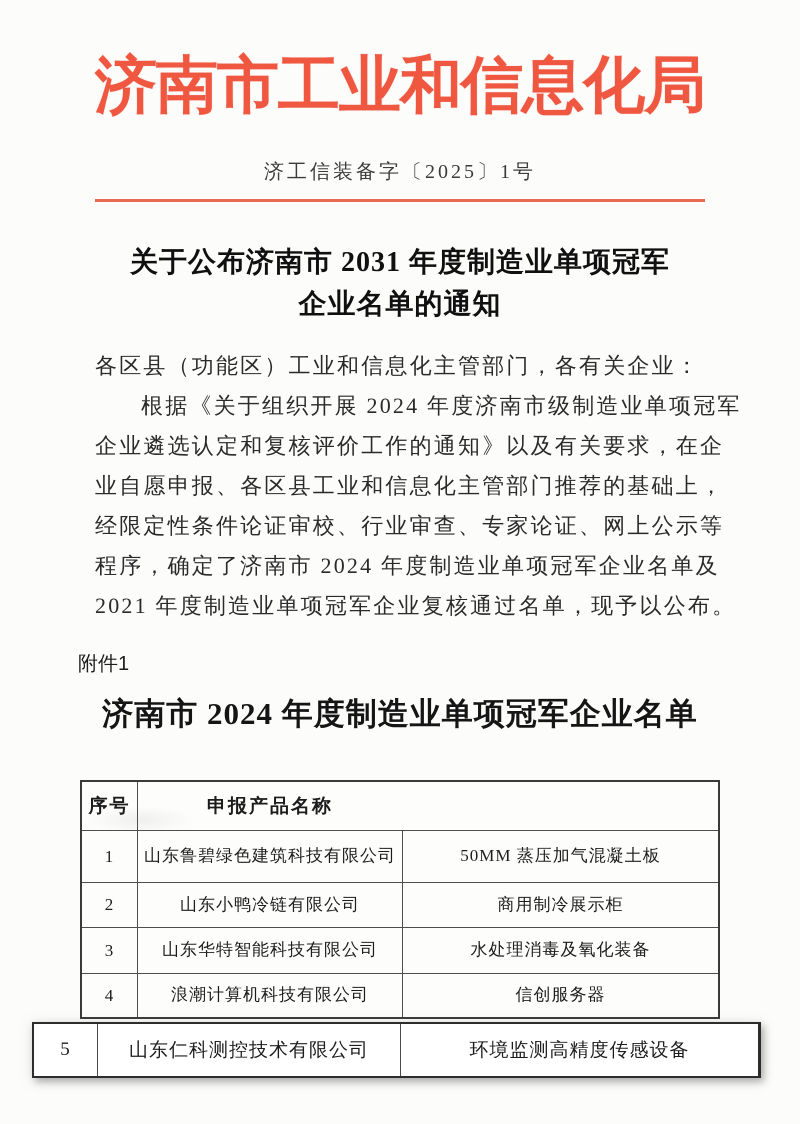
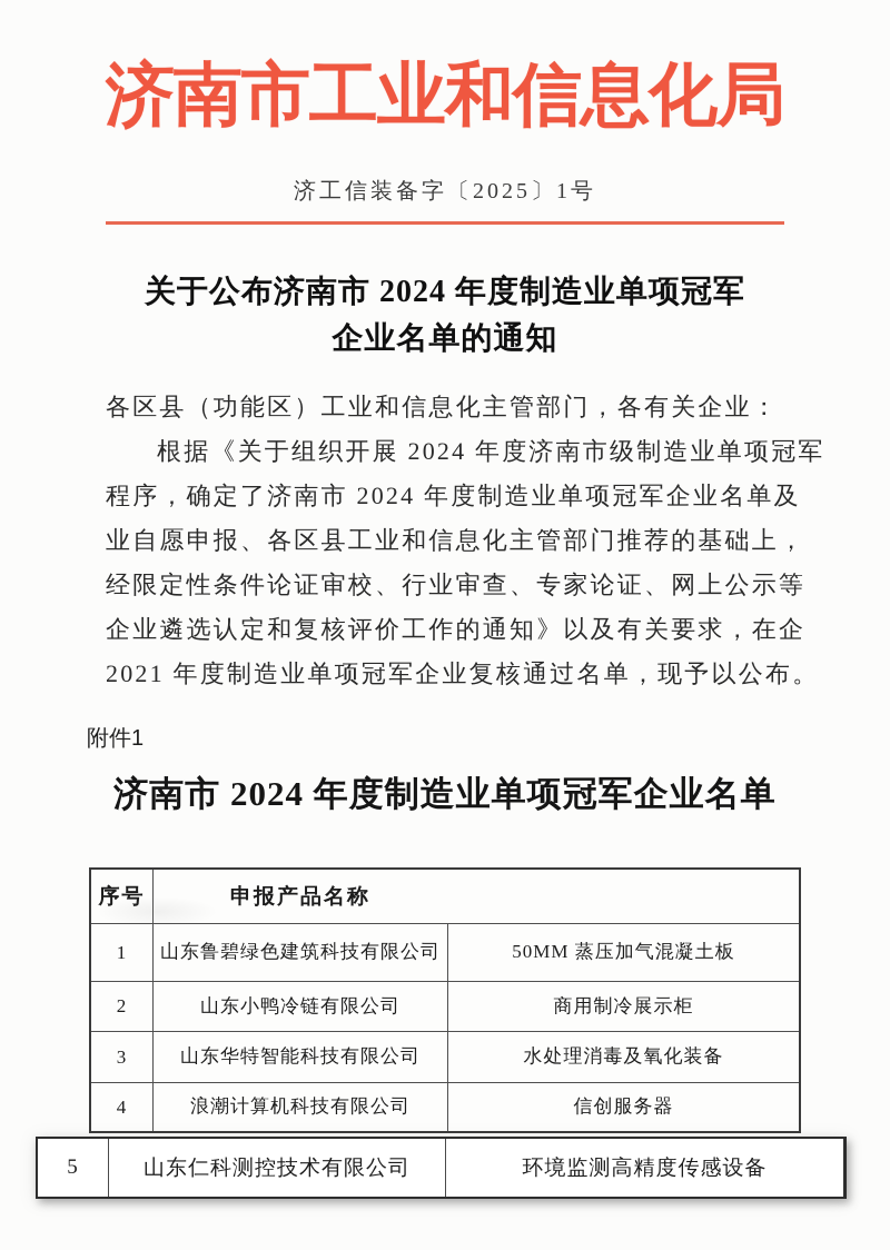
  济南市工业和信息化局
  济工信装备字〔2025〕1号
- 关于公布济南市 2031 年度制造业单项冠军
+ 关于公布济南市 2024 年度制造业单项冠军
  企业名单的通知
  各区县（功能区）工业和信息化主管部门，各有关企业：
  根据《关于组织开展 2024 年度济南市级制造业单项冠军
- 企业遴选认定和复核评价工作的通知》以及有关要求，在企
+ 程序，确定了济南市 2024 年度制造业单项冠军企业名单及
  业自愿申报、各区县工业和信息化主管部门推荐的基础上，
  经限定性条件论证审校、行业审查、专家论证、网上公示等
- 程序，确定了济南市 2024 年度制造业单项冠军企业名单及
+ 企业遴选认定和复核评价工作的通知》以及有关要求，在企
  2021 年度制造业单项冠军企业复核通过名单，现予以公布。
  附件1
  济南市 2024 年度制造业单项冠军企业名单
  申报产品名称
  1
  山东鲁碧绿色建筑科技有限公司
  50MM 蒸压加气混凝土板
  2
  山东小鸭冷链有限公司
  商用制冷展示柜
  3
  山东华特智能科技有限公司
  水处理消毒及氧化装备
  4
  浪潮计算机科技有限公司
  信创服务器
  5
  山东仁科测控技术有限公司
  环境监测高精度传感设备
